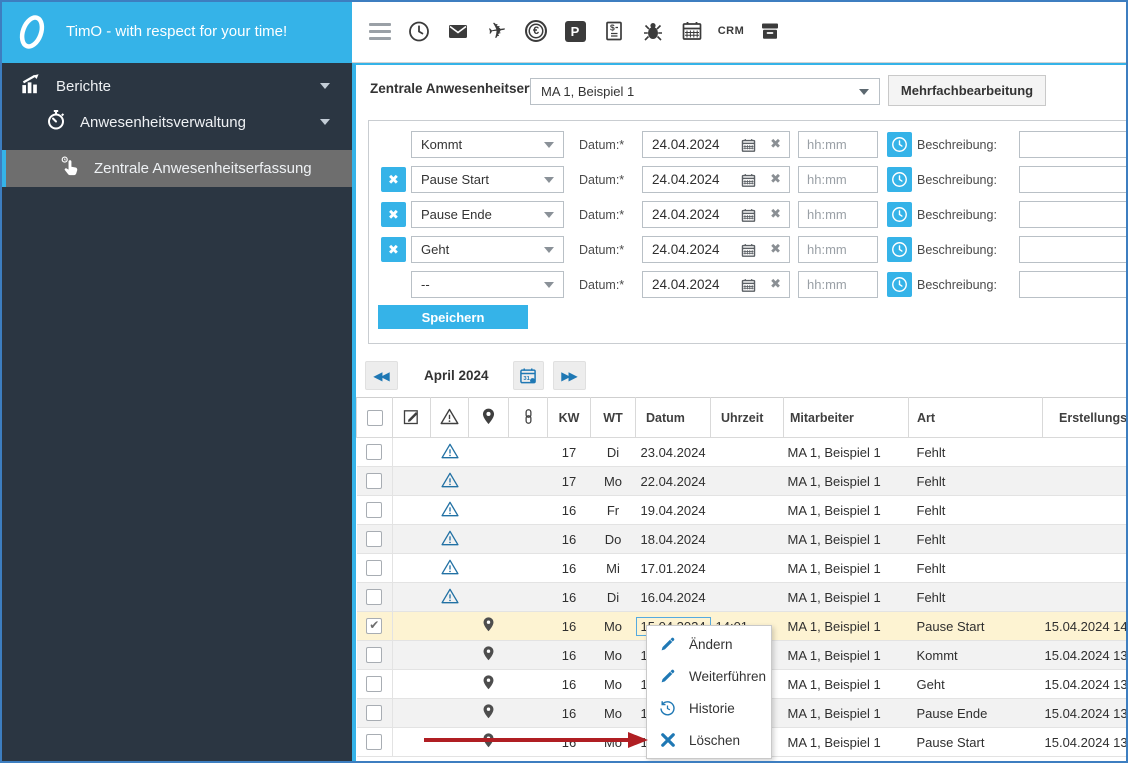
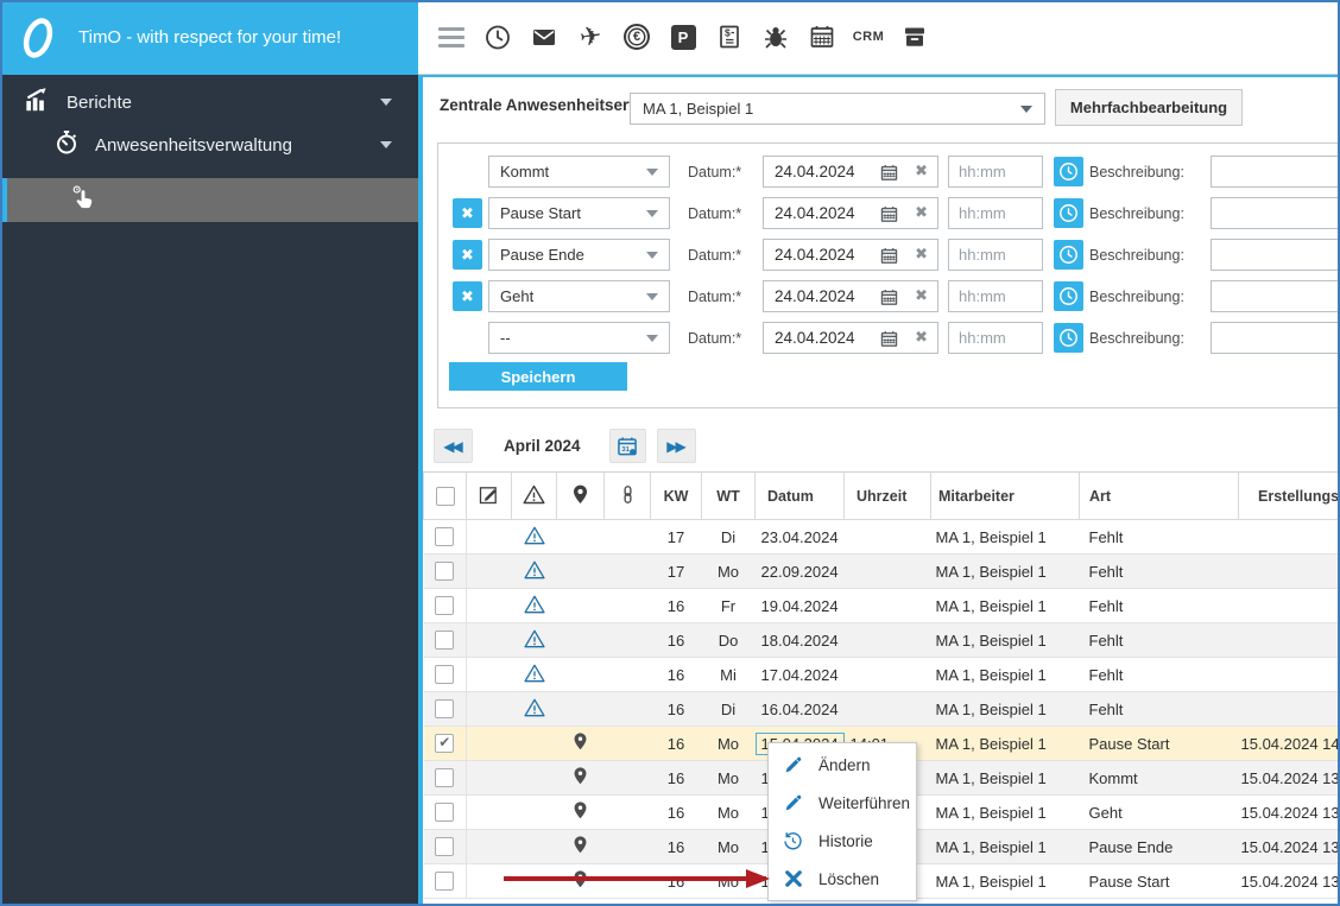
  TimO - with respect for your time!
  €
  P
  $
  CRM
  Berichte
  Anwesenheitsverwaltung
- Zentrale Anwesenheitserfassung
  Zentrale Anwesenheitser
  MA 1, Beispiel 1
  Mehrfachbearbeitung
  Kommt
  Datum:*
  24.04.2024
  ✖
  hh:mm
  Beschreibung:
  ✖
  Pause Start
  Datum:*
  24.04.2024
  ✖
  hh:mm
  Beschreibung:
  ✖
  Pause Ende
  Datum:*
  24.04.2024
  ✖
  hh:mm
  Beschreibung:
  ✖
  Geht
  Datum:*
  24.04.2024
  ✖
  hh:mm
  Beschreibung:
  --
  Datum:*
  24.04.2024
  ✖
  hh:mm
  Beschreibung:
  Speichern
  ◀◀
  April 2024
  ▶▶
  					KW	WT	Datum	Uhrzeit	Mitarbeiter	Art	Erstellungs
  					17	Di	23.04.2024		MA 1, Beispiel 1	Fehlt
- 					17	Mo	22.04.2024		MA 1, Beispiel 1	Fehlt
+ 					17	Mo	22.09.2024		MA 1, Beispiel 1	Fehlt
  					16	Fr	19.04.2024		MA 1, Beispiel 1	Fehlt
  					16	Do	18.04.2024		MA 1, Beispiel 1	Fehlt
- 					16	Mi	17.01.2024		MA 1, Beispiel 1	Fehlt
+ 					16	Mi	17.04.2024		MA 1, Beispiel 1	Fehlt
  					16	Di	16.04.2024		MA 1, Beispiel 1	Fehlt
  					16	Mo	1		MA 1, Beispiel 1	Pause Start	15.04.2024 14
  					16	Mo	1		MA 1, Beispiel 1	Kommt	15.04.2024 13
  					16	Mo	1		MA 1, Beispiel 1	Geht	15.04.2024 13
  					16	Mo	1		MA 1, Beispiel 1	Pause Ende	15.04.2024 13
  					16	Mo	1		MA 1, Beispiel 1	Pause Start	15.04.2024 13
  Ändern
  Weiterführen
  Historie
  Löschen
